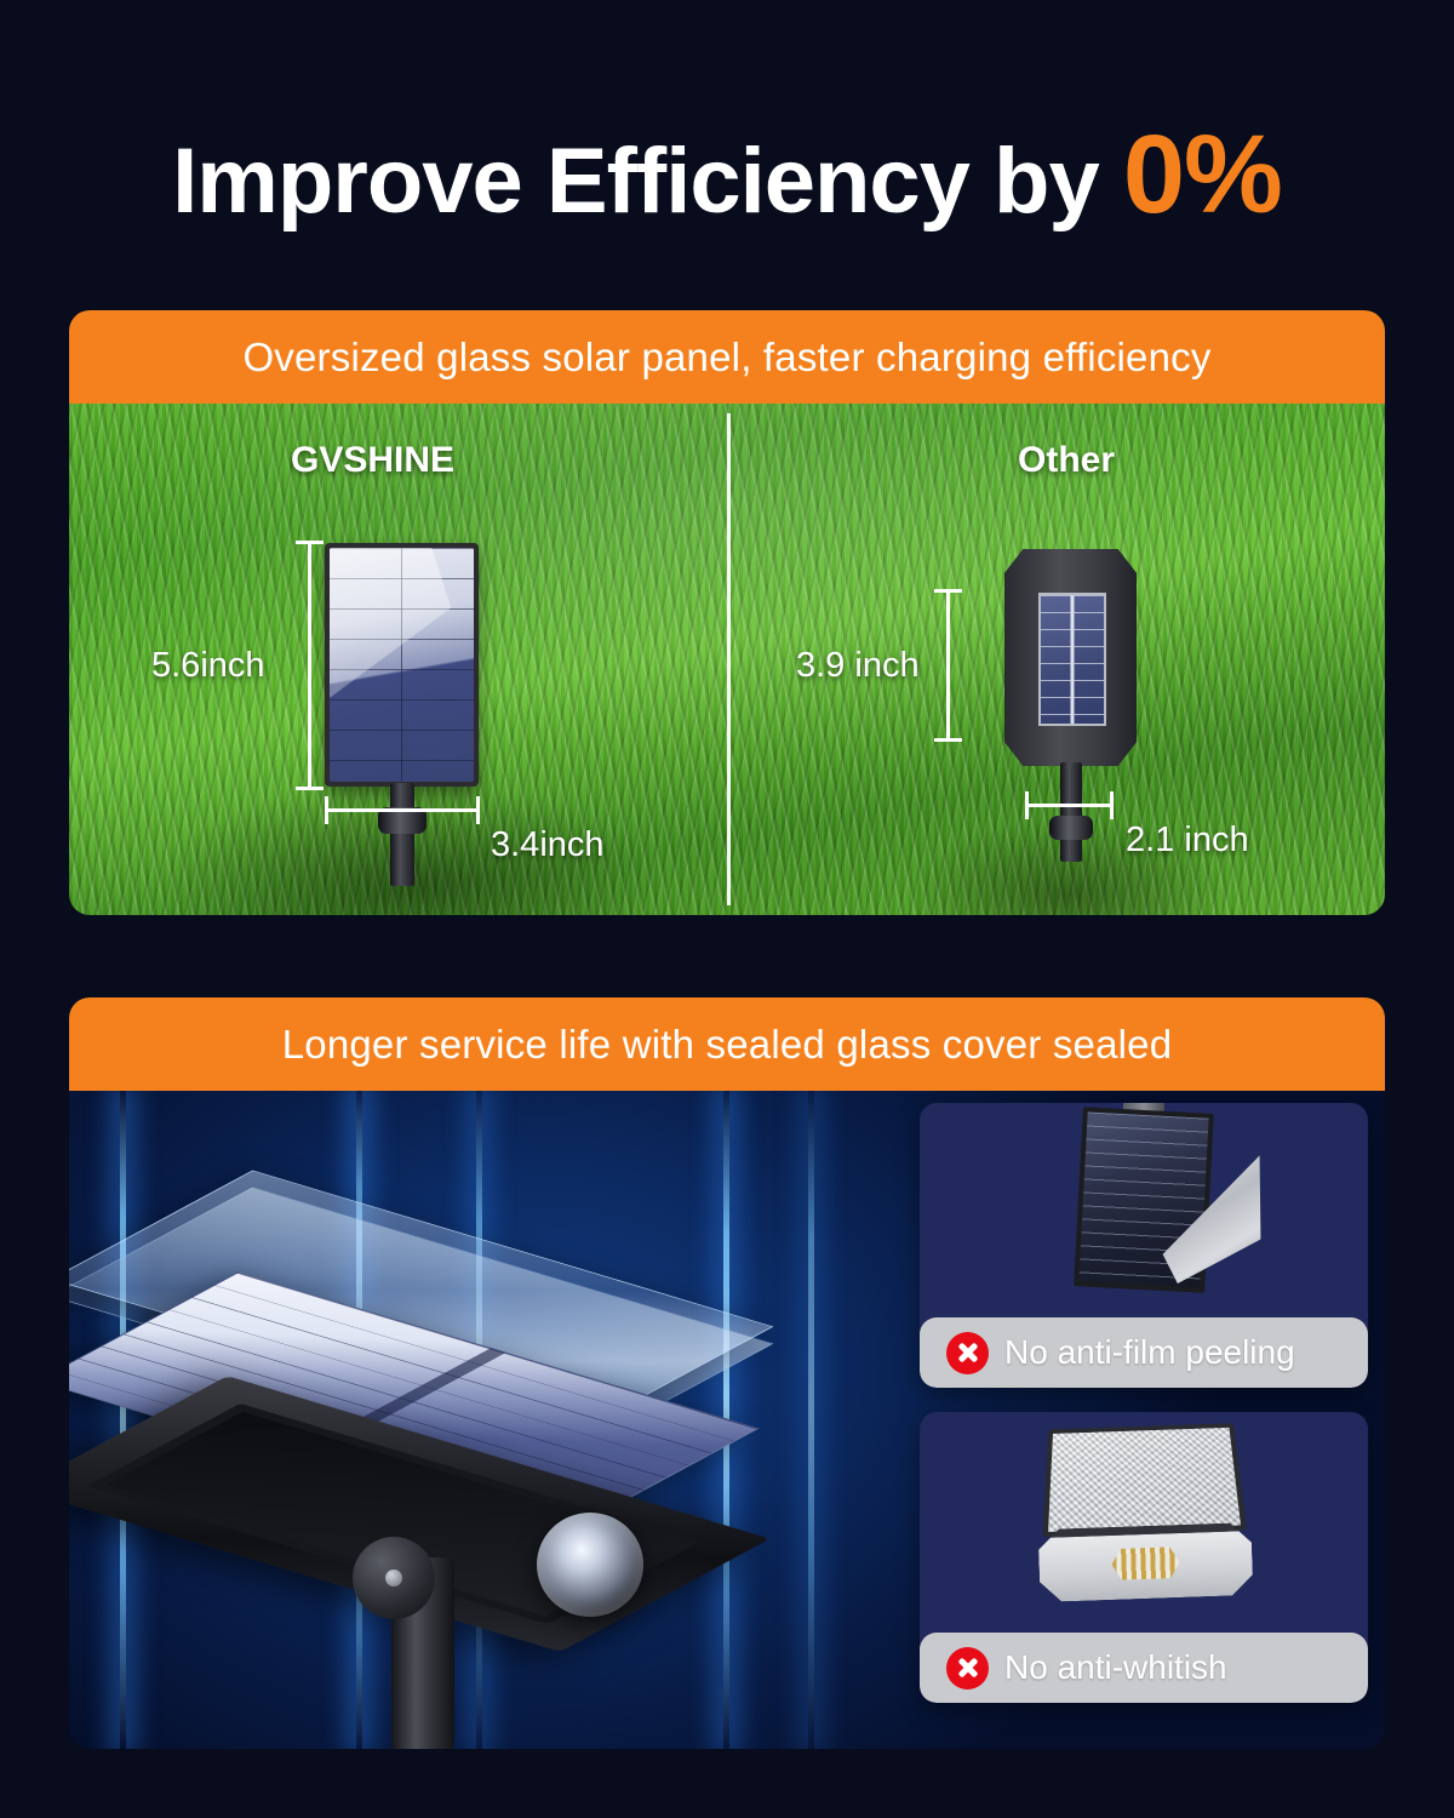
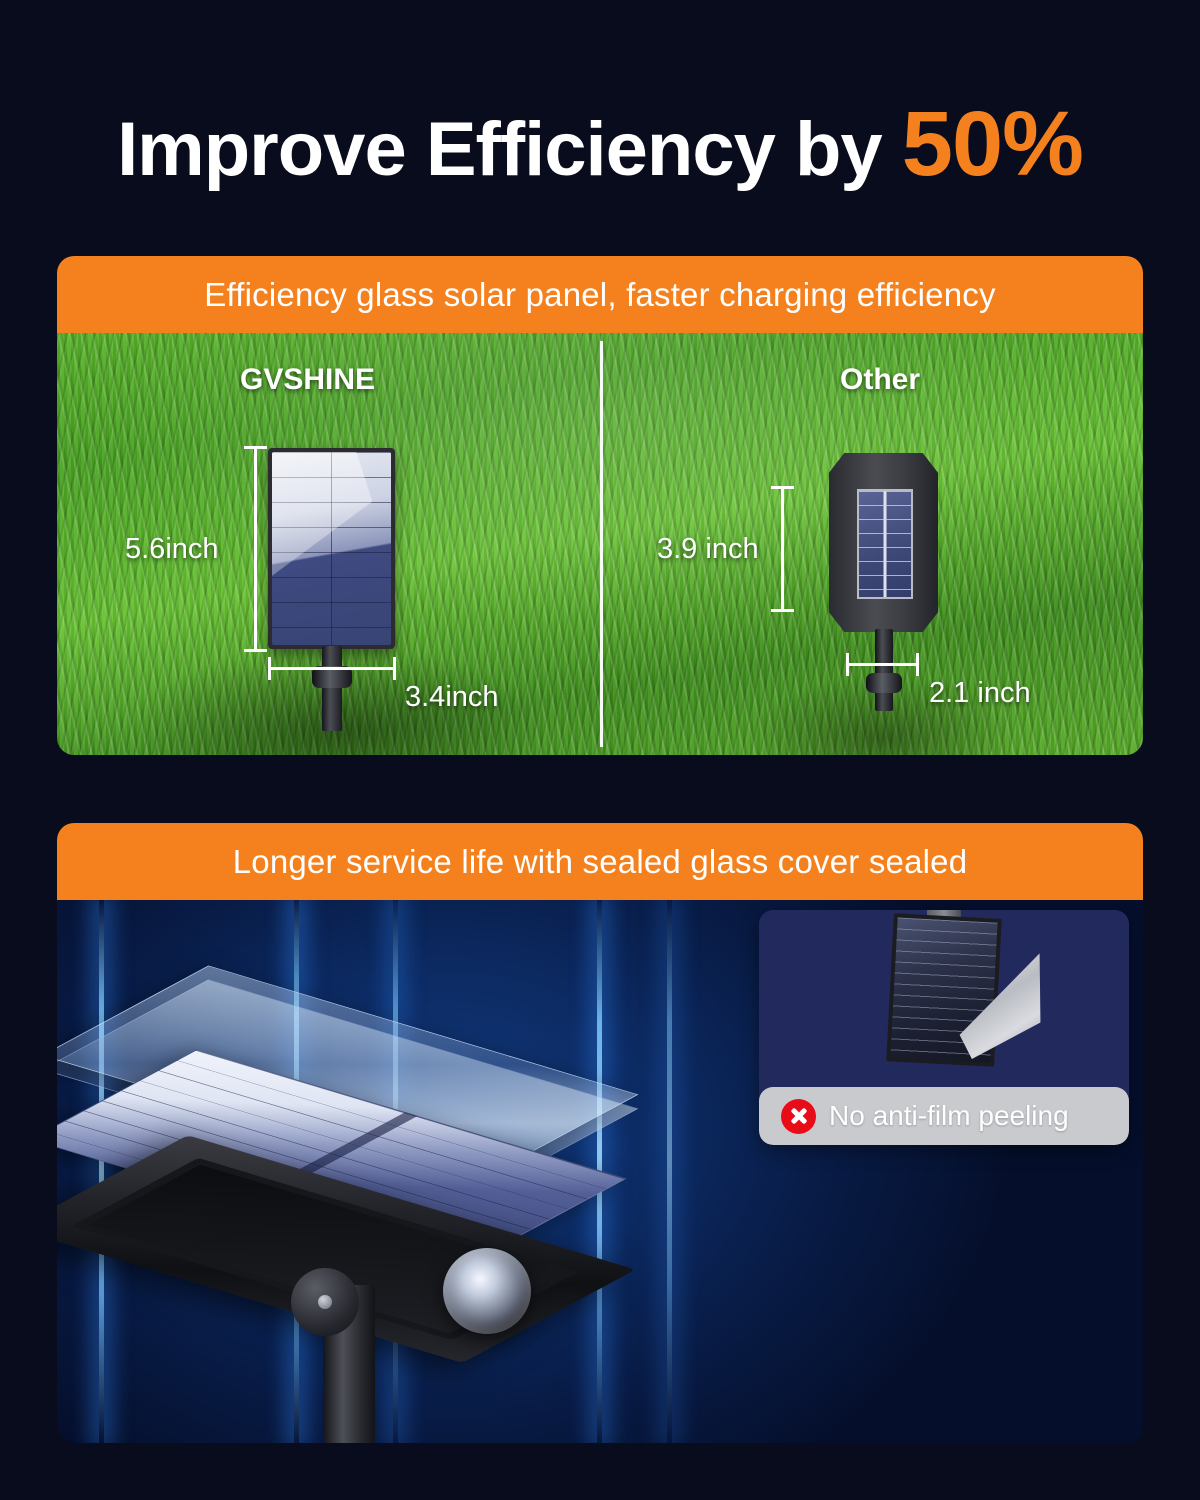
- Improve Efficiency by 0%
+ Improve Efficiency by 50%
- Oversized glass solar panel, faster charging efficiency
+ Efficiency glass solar panel, faster charging efficiency
  GVSHINE
  5.6inch
  3.4inch
  Other
  3.9 inch
  2.1 inch
  Longer service life with sealed glass cover sealed
  No anti-film peeling
- No anti-whitish
